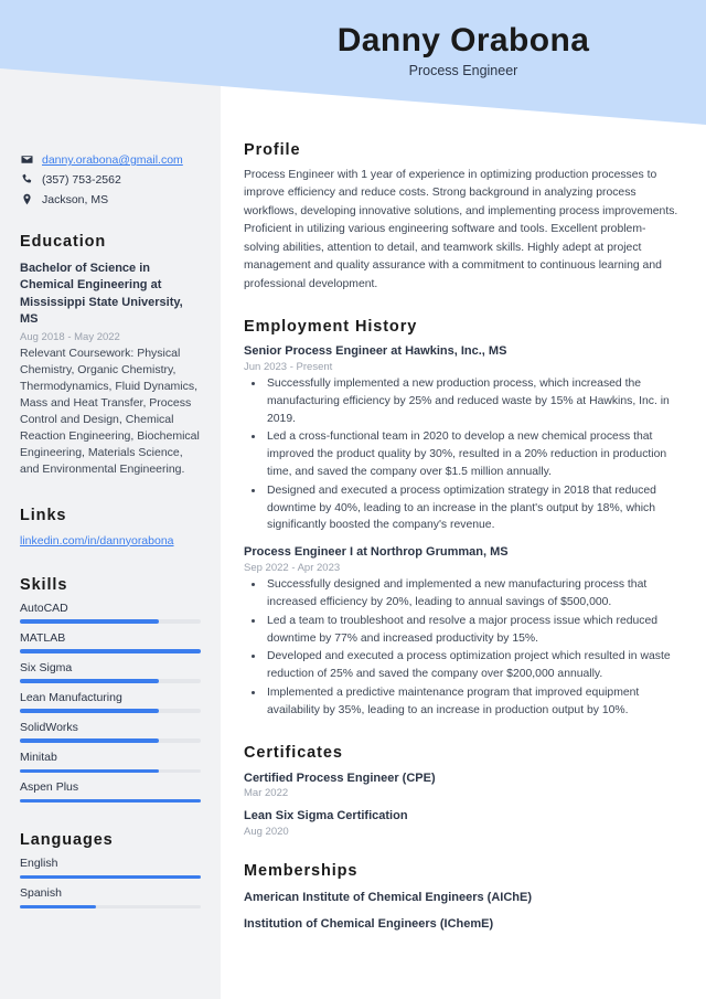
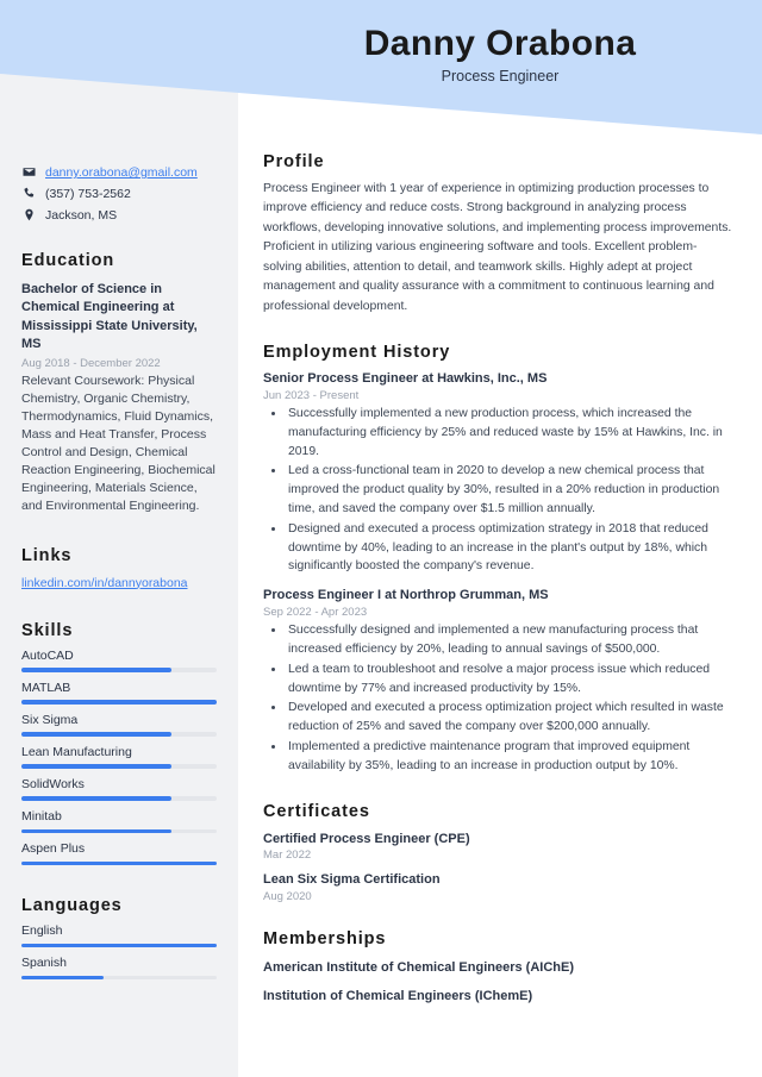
  Danny Orabona
  Process Engineer
  danny.orabona@gmail.com
  (357) 753-2562
  Jackson, MS
  Education
  Bachelor of Science in Chemical Engineering at Mississippi State University, MS
- Aug 2018 - May 2022
+ Aug 2018 - December 2022
  Relevant Coursework: Physical Chemistry, Organic Chemistry, Thermodynamics, Fluid Dynamics, Mass and Heat Transfer, Process Control and Design, Chemical Reaction Engineering, Biochemical Engineering, Materials Science, and Environmental Engineering.
  Links
  linkedin.com/in/dannyorabona
  Skills
  AutoCAD
  MATLAB
  Six Sigma
  Lean Manufacturing
  SolidWorks
  Minitab
  Aspen Plus
  Languages
  English
  Spanish
  Profile
  Process Engineer with 1 year of experience in optimizing production processes to improve efficiency and reduce costs. Strong background in analyzing process workflows, developing innovative solutions, and implementing process improvements. Proficient in utilizing various engineering software and tools. Excellent problem-solving abilities, attention to detail, and teamwork skills. Highly adept at project management and quality assurance with a commitment to continuous learning and professional development.
  Employment History
  Senior Process Engineer at Hawkins, Inc., MS
  Jun 2023 - Present
  Successfully implemented a new production process, which increased the manufacturing efficiency by 25% and reduced waste by 15% at Hawkins, Inc. in 2019.
  Led a cross-functional team in 2020 to develop a new chemical process that improved the product quality by 30%, resulted in a 20% reduction in production time, and saved the company over $1.5 million annually.
  Designed and executed a process optimization strategy in 2018 that reduced downtime by 40%, leading to an increase in the plant's output by 18%, which significantly boosted the company's revenue.
  Process Engineer I at Northrop Grumman, MS
  Sep 2022 - Apr 2023
  Successfully designed and implemented a new manufacturing process that increased efficiency by 20%, leading to annual savings of $500,000.
  Led a team to troubleshoot and resolve a major process issue which reduced downtime by 77% and increased productivity by 15%.
  Developed and executed a process optimization project which resulted in waste reduction of 25% and saved the company over $200,000 annually.
  Implemented a predictive maintenance program that improved equipment availability by 35%, leading to an increase in production output by 10%.
  Certificates
  Certified Process Engineer (CPE)
  Mar 2022
  Lean Six Sigma Certification
  Aug 2020
  Memberships
  American Institute of Chemical Engineers (AIChE)
  Institution of Chemical Engineers (IChemE)
